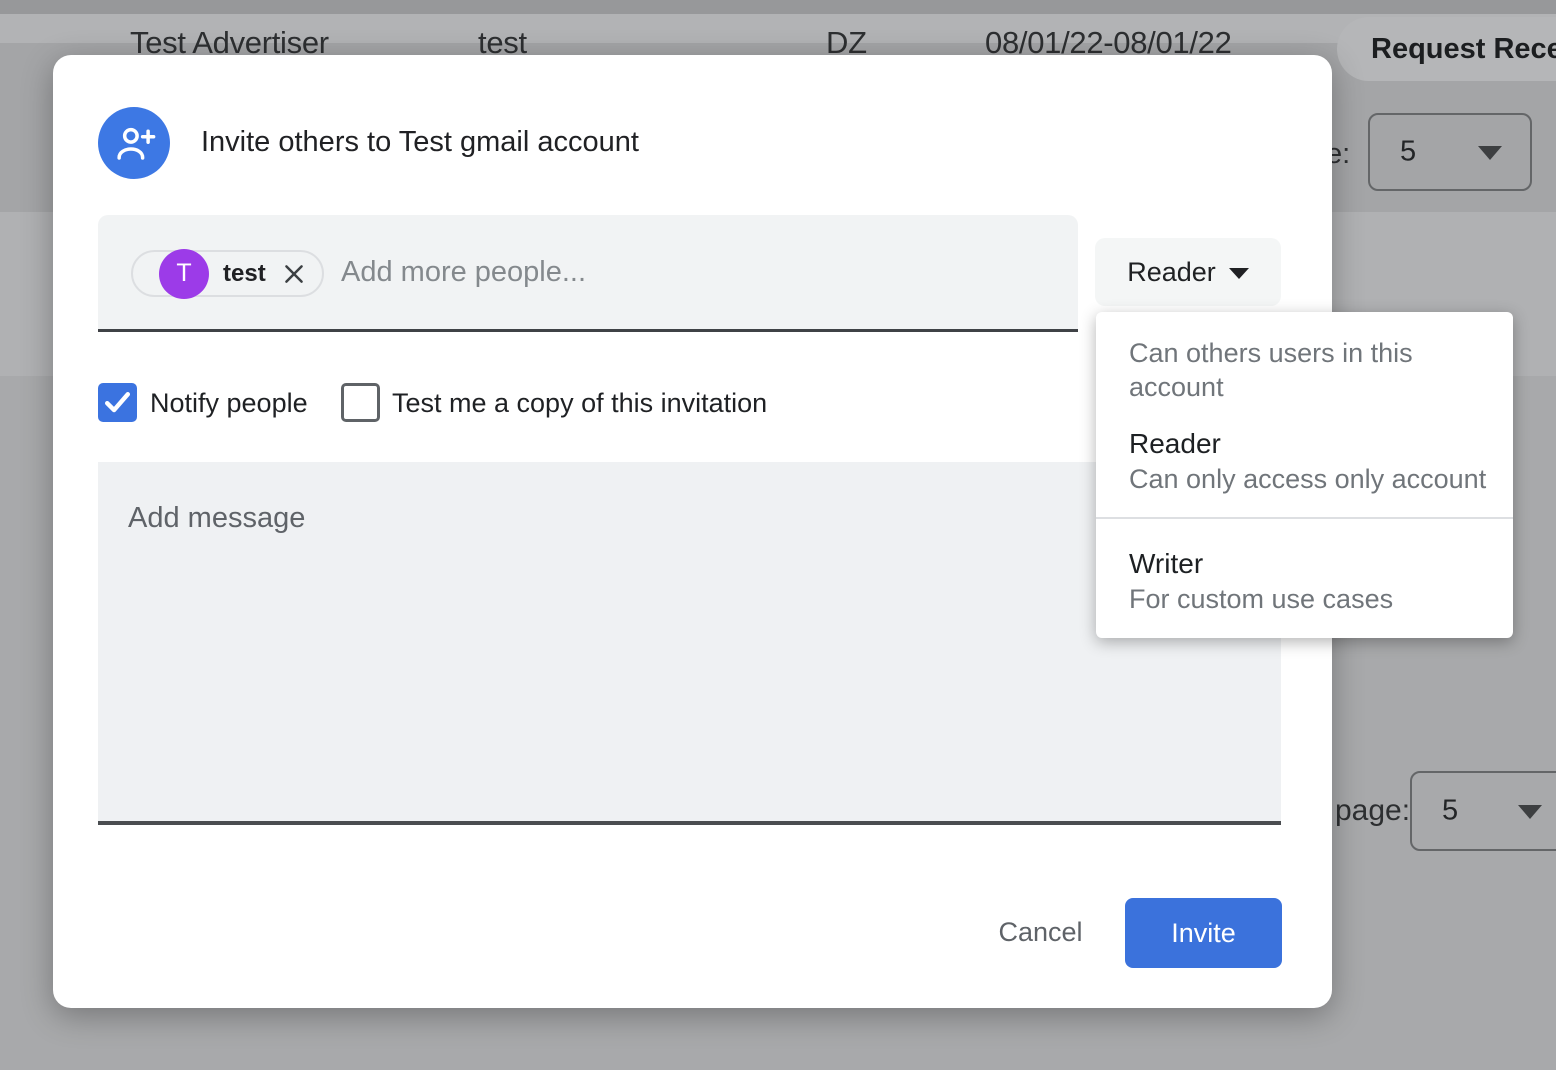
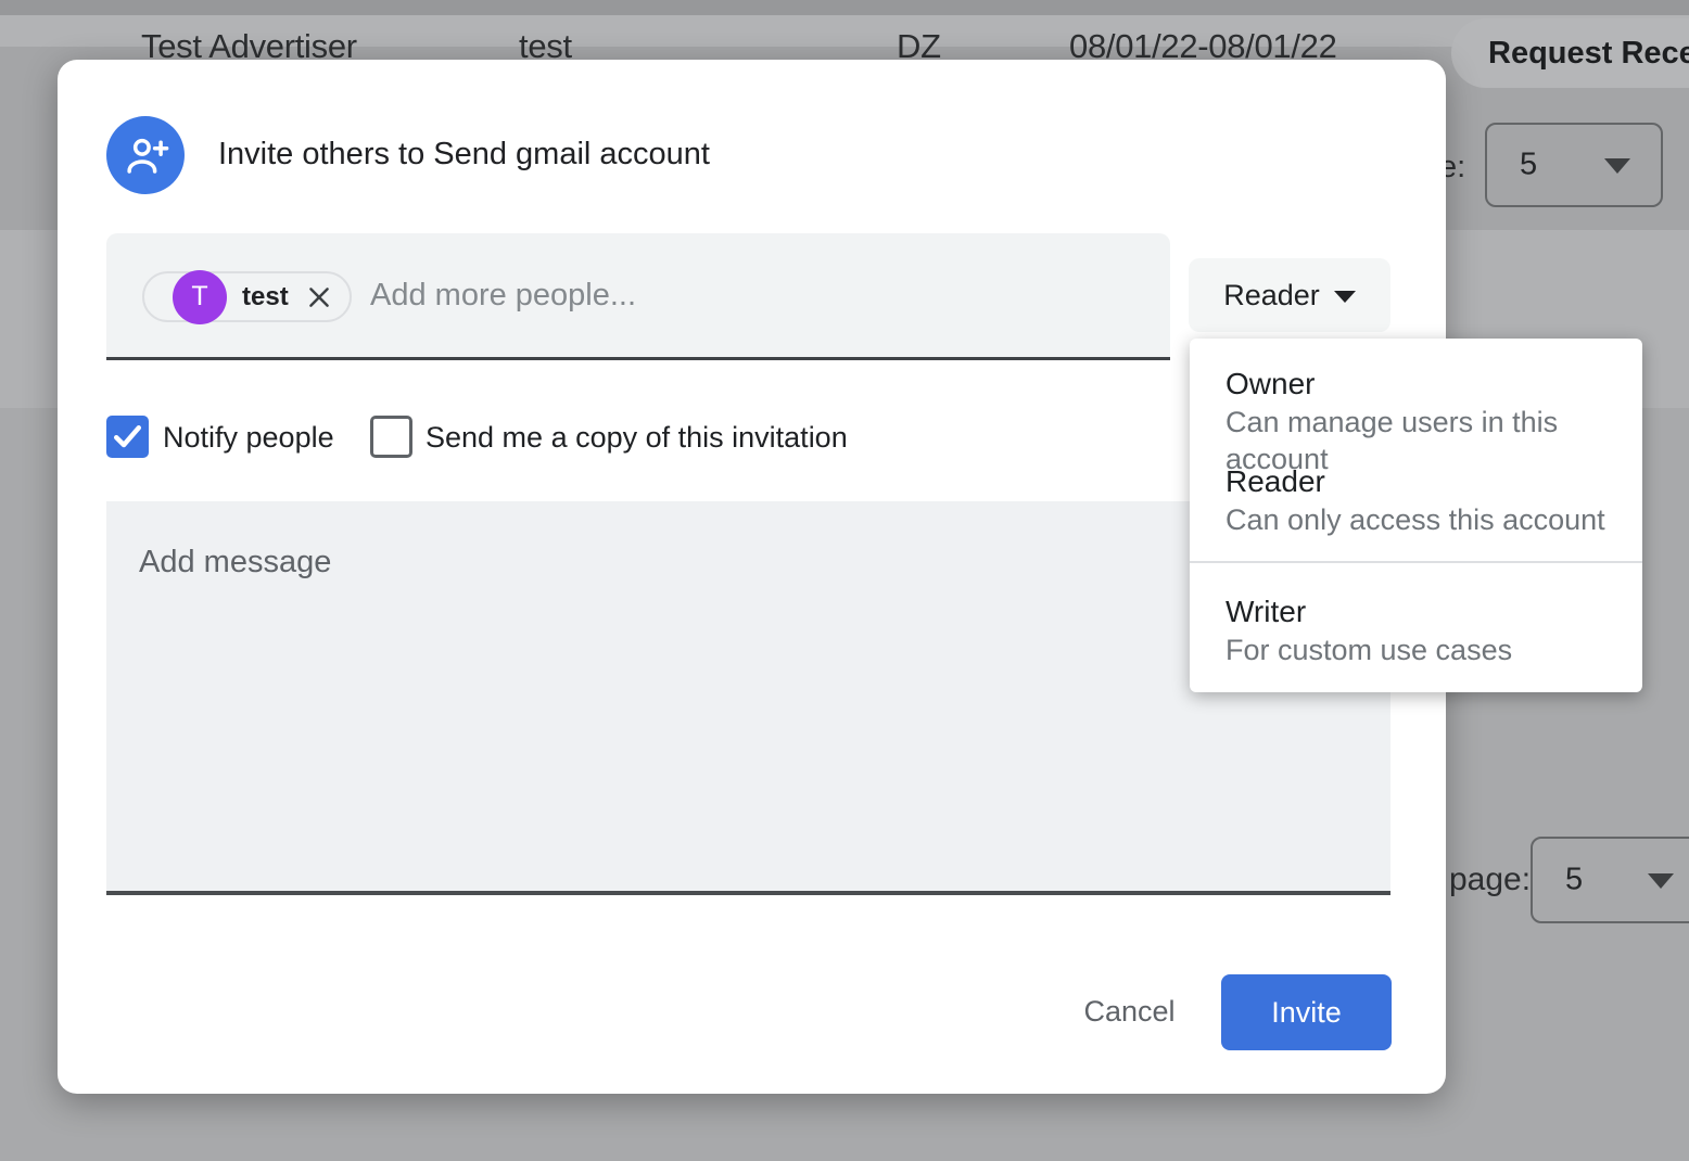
  Test Advertiser
  test
  DZ
  08/01/22-08/01/22
  Request Rece
  e:
  5
  page:
  5
- Invite others to Test gmail account
+ Invite others to Send gmail account
  T
  test
  Add more people...
  Reader
  Notify people
- Test me a copy of this invitation
+ Send me a copy of this invitation
  Add message
  Cancel
  Invite
+ Owner
- Can others users in this account
+ Can manage users in this account
  Reader
- Can only access only account
+ Can only access this account
  Writer
  For custom use cases
